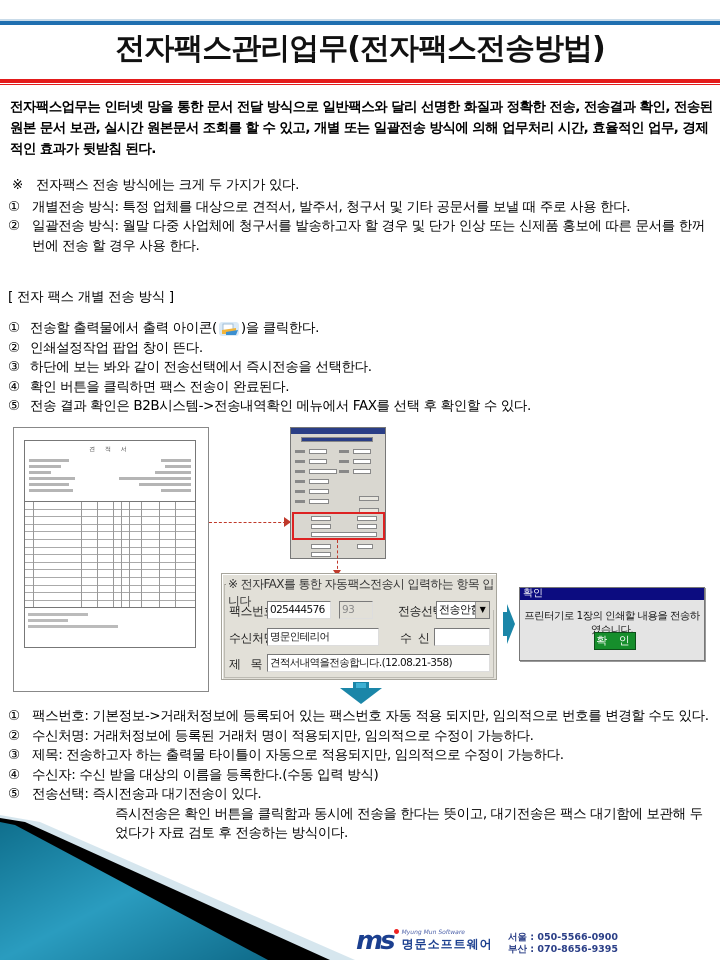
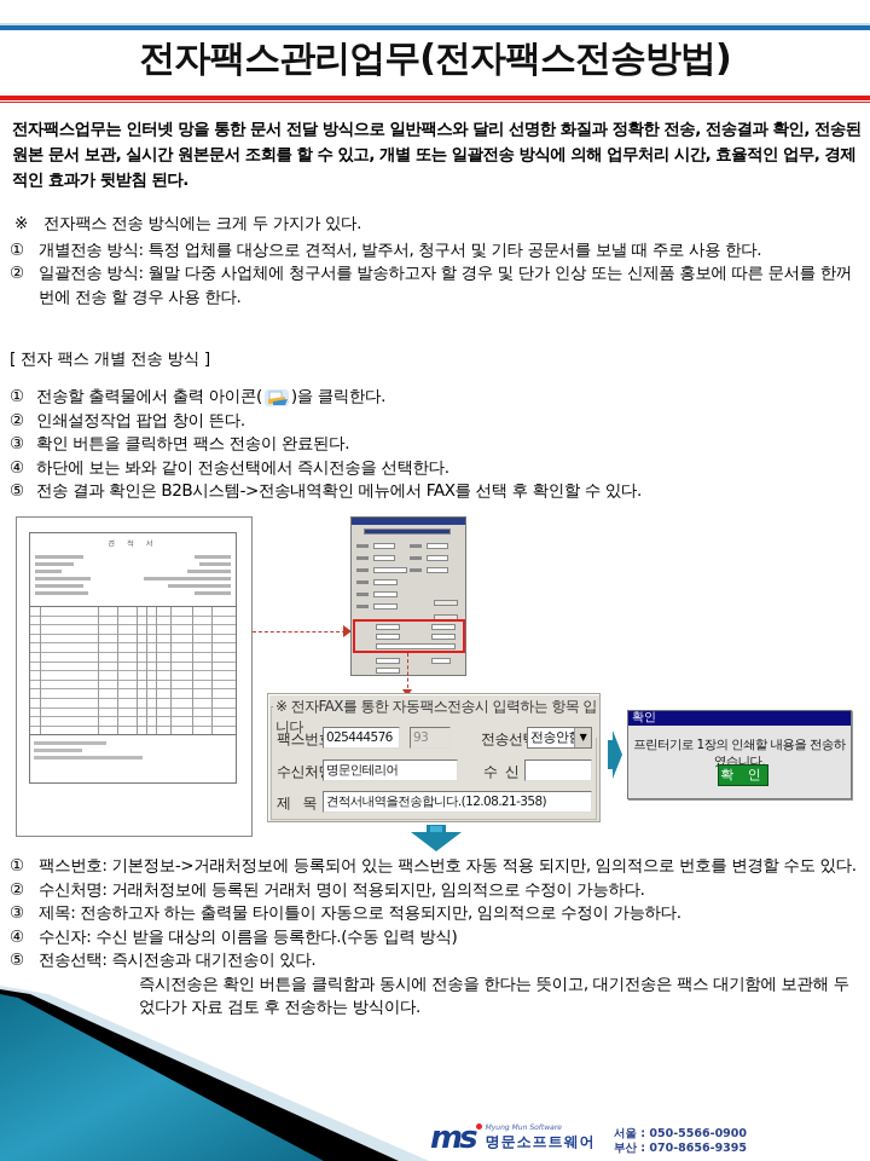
  전자팩스관리업무(전자팩스전송방법)
  전자팩스업무는 인터넷 망을 통한 문서 전달 방식으로 일반팩스와 달리 선명한 화질과 정확한 전송, 전송결과 확인, 전송된 원본 문서 보관, 실시간 원본문서 조회를 할 수 있고, 개별 또는 일괄전송 방식에 의해 업무처리 시간, 효율적인 업무, 경제적인 효과가 뒷받침 된다.
  ※
  전자팩스 전송 방식에는 크게 두 가지가 있다.
  ①
  개별전송 방식: 특정 업체를 대상으로 견적서, 발주서, 청구서 및 기타 공문서를 보낼 때 주로 사용 한다.
  ②
  일괄전송 방식: 월말 다중 사업체에 청구서를 발송하고자 할 경우 및 단가 인상 또는 신제품 홍보에 따른 문서를 한꺼번에 전송 할 경우 사용 한다.
  [ 전자 팩스 개별 전송 방식 ]
  ①
  전송할 출력물에서 출력 아이콘(
  )을 클릭한다.
  ②
  인쇄설정작업 팝업 창이 뜬다.
  ③
- 하단에 보는 봐와 같이 전송선택에서 즉시전송을 선택한다.
+ 확인 버튼을 클릭하면 팩스 전송이 완료된다.
  ④
- 확인 버튼을 클릭하면 팩스 전송이 완료된다.
+ 하단에 보는 봐와 같이 전송선택에서 즉시전송을 선택한다.
  ⑤
  전송 결과 확인은 B2B시스템->전송내역확인 메뉴에서 FAX를 선택 후 확인할 수 있다.
  ※ 전자FAX를 통한 자동팩스전송시 입력하는 항목 입니다
  팩스번
  025444576
  93
  전송선
  전송안
  ▼
  수신처
  명문인테리어
  제 목
  견적서내역을전송합니다.(12.08.21-358)
  확인
  프린터기로 1장의 인쇄할 내용을 전송하였습니다.
  확 인
  ①
  팩스번호: 기본정보->거래처정보에 등록되어 있는 팩스번호 자동 적용 되지만, 임의적으로 번호를 변경할 수도 있다.
  ②
  수신처명: 거래처정보에 등록된 거래처 명이 적용되지만, 임의적으로 수정이 가능하다.
  ③
  제목: 전송하고자 하는 출력물 타이틀이 자동으로 적용되지만, 임의적으로 수정이 가능하다.
  ④
  수신자: 수신 받을 대상의 이름을 등록한다.(수동 입력 방식)
  ⑤
  전송선택: 즉시전송과 대기전송이 있다.
  즉시전송은 확인 버튼을 클릭함과 동시에 전송을 한다는 뜻이고, 대기전송은 팩스 대기함에 보관해 두었다가 자료 검토 후 전송하는 방식이다.
  ms
  명문소프트웨어
  서울 : 050-5566-0900
  부산 : 070-8656-9395
